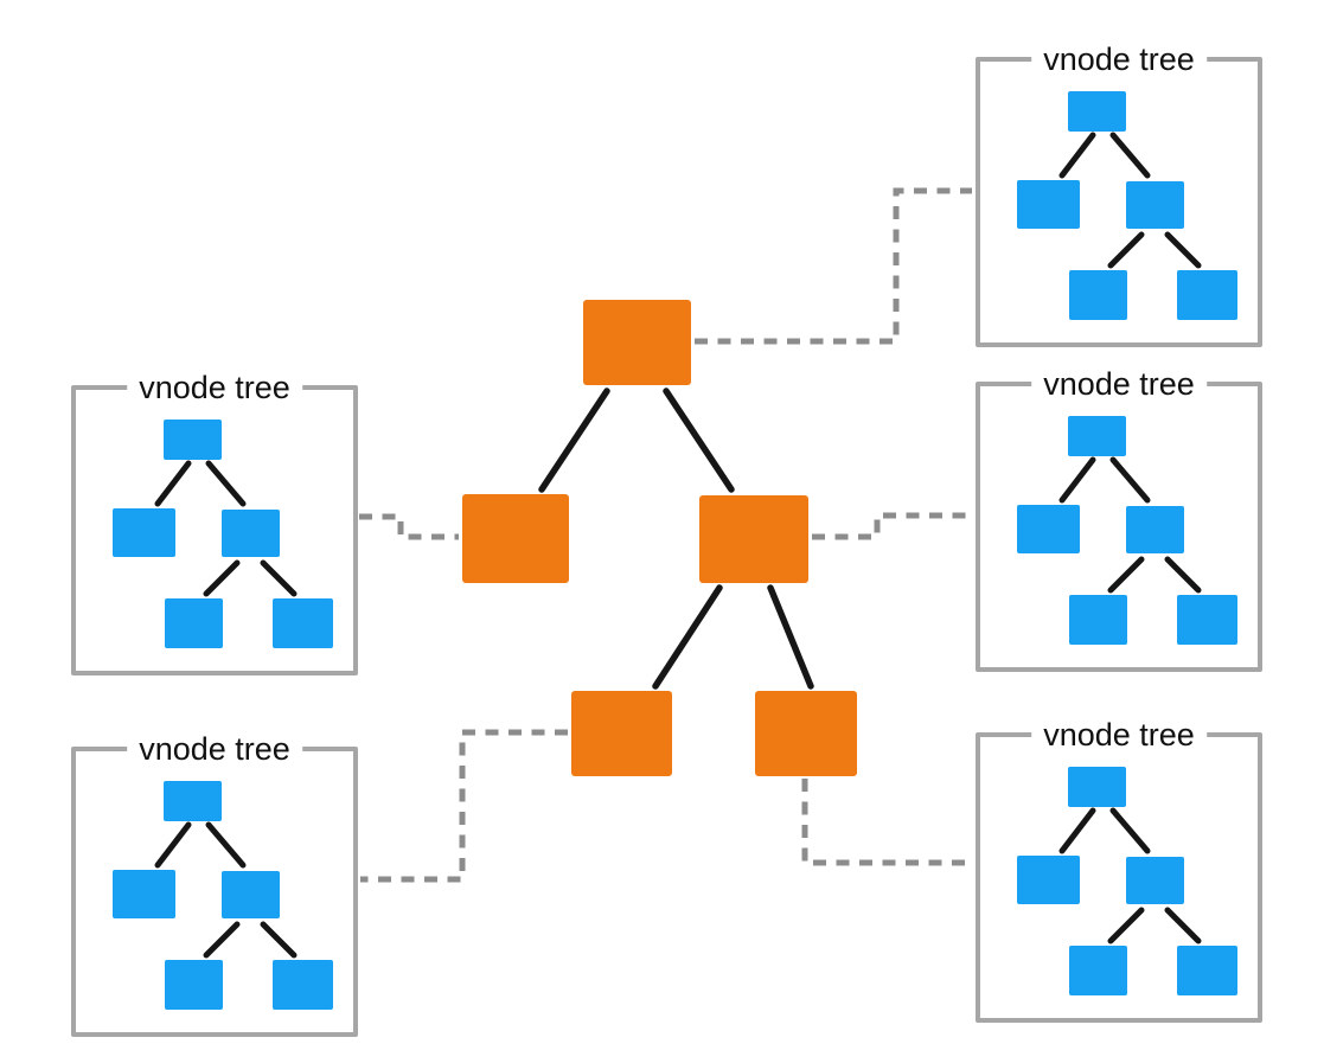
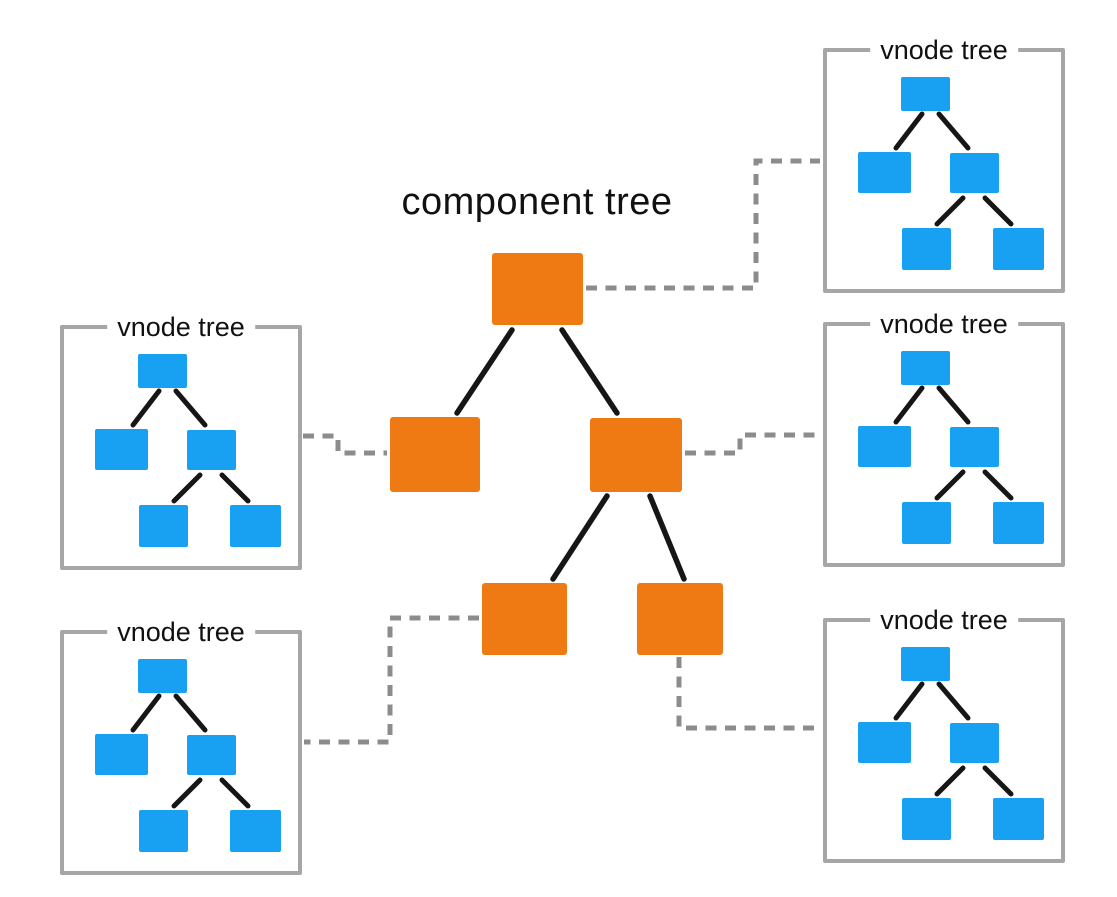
+ component tree
  vnode tree
  vnode tree
  vnode tree
  vnode tree
  vnode tree
